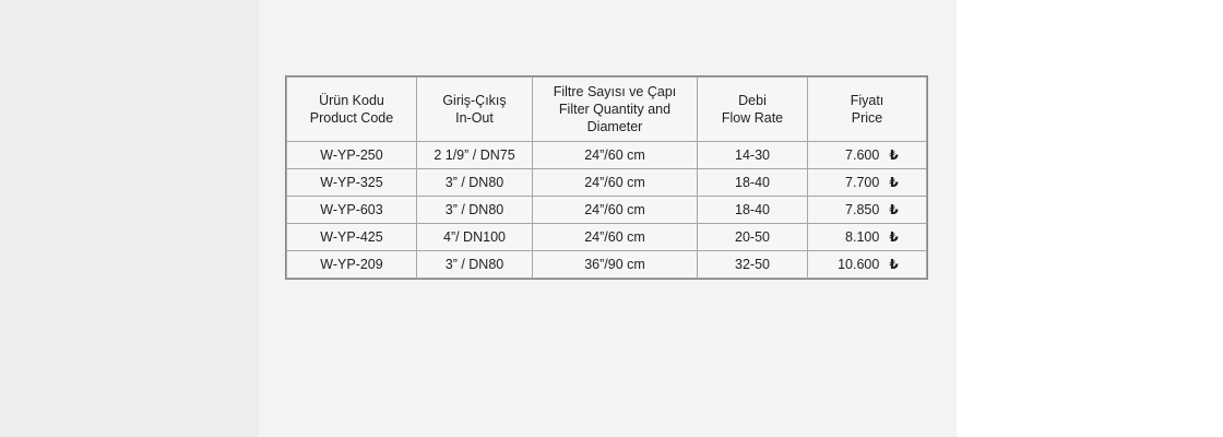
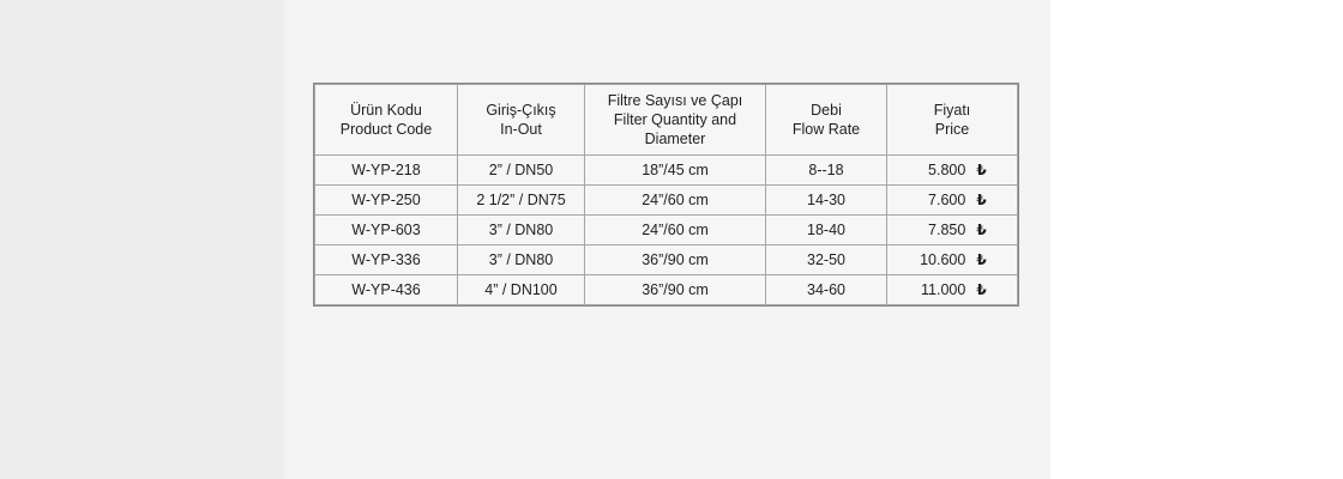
  Ürün Kodu Product Code	Giriş-Çıkış In-Out	Filtre Sayısı ve Çapı Filter Quantity and Diameter	Debi Flow Rate	Fiyatı Price
+ W-YP-218	2” / DN50	18”/45 cm	8--18	5.800 ₺
- W-YP-250	2 1/9” / DN75	24”/60 cm	14-30	7.600 ₺
+ W-YP-250	2 1/2” / DN75	24”/60 cm	14-30	7.600 ₺
- W-YP-325	3” / DN80	24”/60 cm	18-40	7.700 ₺
  W-YP-603	3” / DN80	24”/60 cm	18-40	7.850 ₺
- W-YP-425	4”/ DN100	24”/60 cm	20-50	8.100 ₺
- W-YP-209	3” / DN80	36”/90 cm	32-50	10.600 ₺
+ W-YP-336	3” / DN80	36”/90 cm	32-50	10.600 ₺
+ W-YP-436	4” / DN100	36”/90 cm	34-60	11.000 ₺
